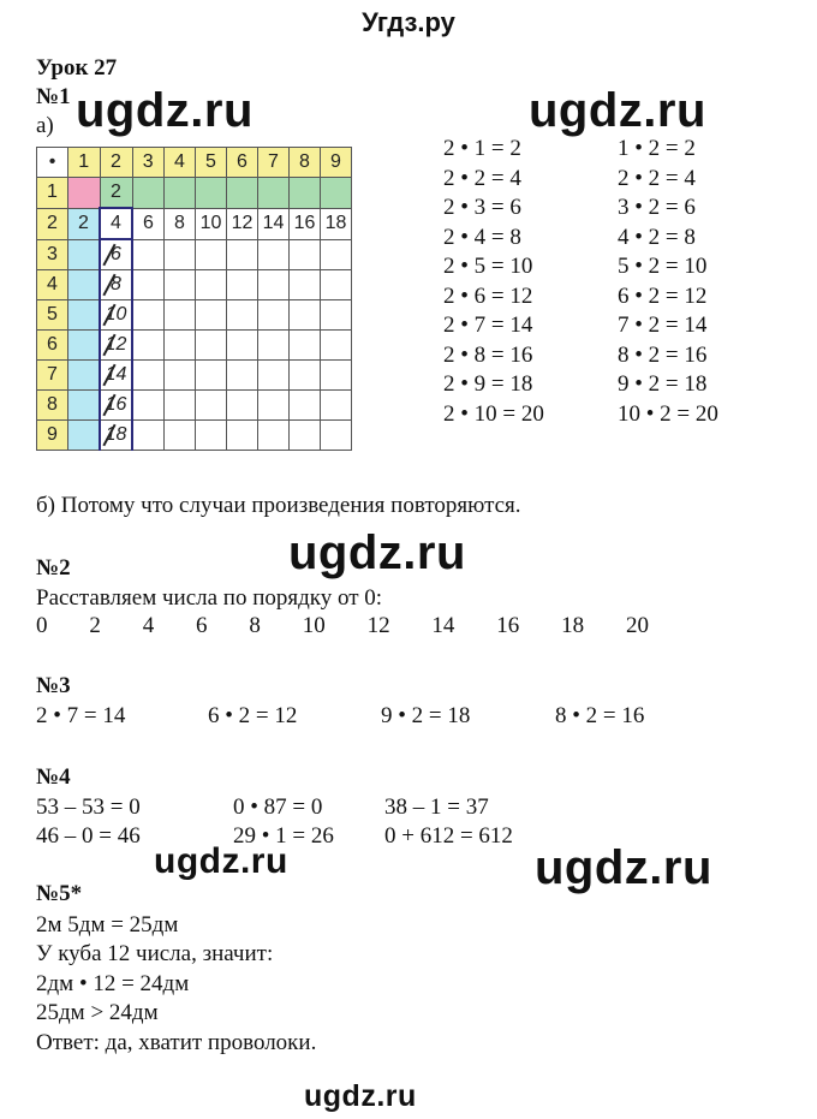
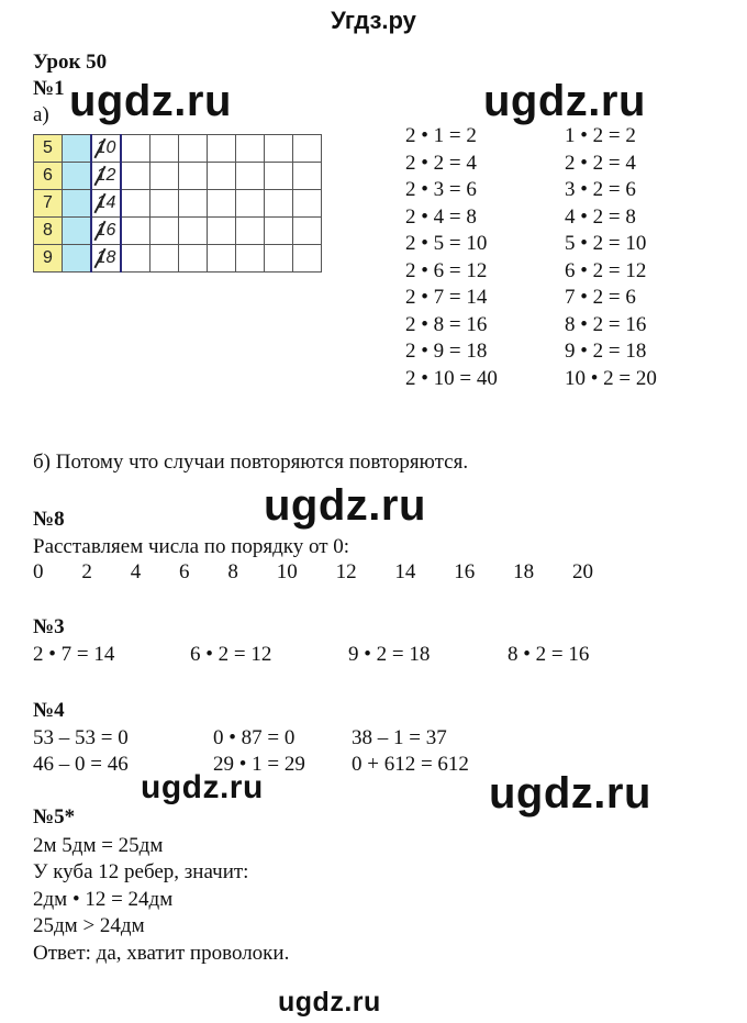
  Угдз.ру
- Урок 27
+ Урок 50
  №1
  а)
  ugdz.ru
  ugdz.ru
- •	1	2	3	4	5	6	7	8	9
- 1		2
- 2	2	4	6	8	10	12	14	16	18
- 3		6
- 4		8
  2 • 1 = 2
  2 • 2 = 4
  2 • 3 = 6
  2 • 4 = 8
  2 • 5 = 10
  2 • 6 = 12
  2 • 7 = 14
  2 • 8 = 16
  2 • 9 = 18
- 2 • 10 = 20
+ 2 • 10 = 40
  1 • 2 = 2
  2 • 2 = 4
  3 • 2 = 6
  4 • 2 = 8
  5 • 2 = 10
  6 • 2 = 12
- 7 • 2 = 14
+ 7 • 2 = 6
  8 • 2 = 16
  9 • 2 = 18
  10 • 2 = 20
- б) Потому что случаи произведения повторяются.
+ б) Потому что случаи повторяются повторяются.
  ugdz.ru
- №2
+ №8
  Расставляем числа по порядку от 0:
  0
  2
  4
  6
  8
  10
  12
  14
  16
  18
  20
  №3
  2 • 7 = 14
  6 • 2 = 12
  9 • 2 = 18
  8 • 2 = 16
  №4
  53 – 53 = 0
  0 • 87 = 0
  38 – 1 = 37
  46 – 0 = 46
- 29 • 1 = 26
+ 29 • 1 = 29
  0 + 612 = 612
  ugdz.ru
  ugdz.ru
  №5*
  2м 5дм = 25дм
- У куба 12 числа, значит:
+ У куба 12 ребер, значит:
  2дм • 12 = 24дм
  25дм > 24дм
  Ответ: да, хватит проволоки.
  ugdz.ru
